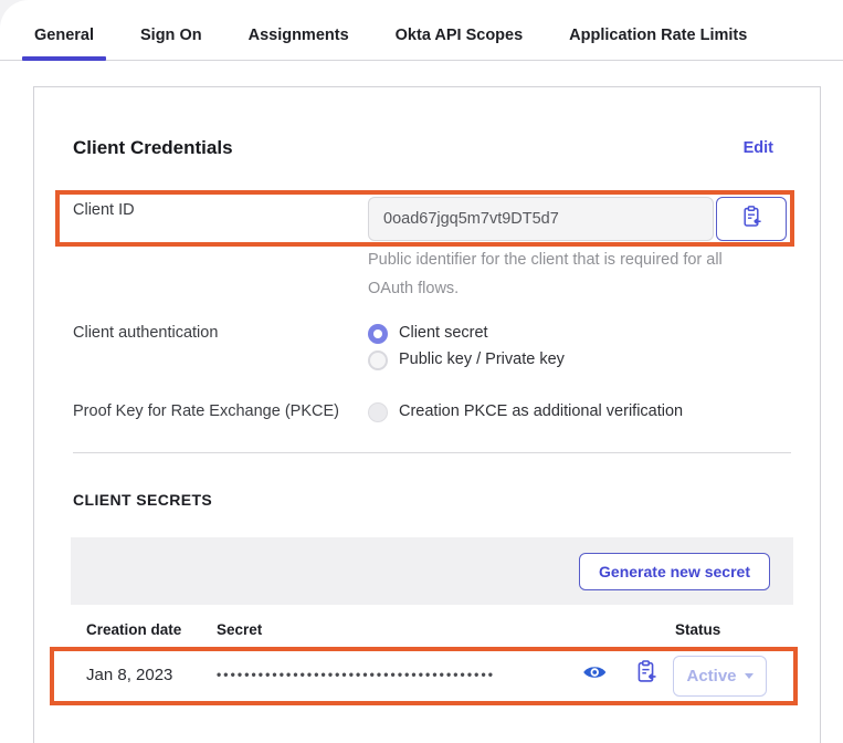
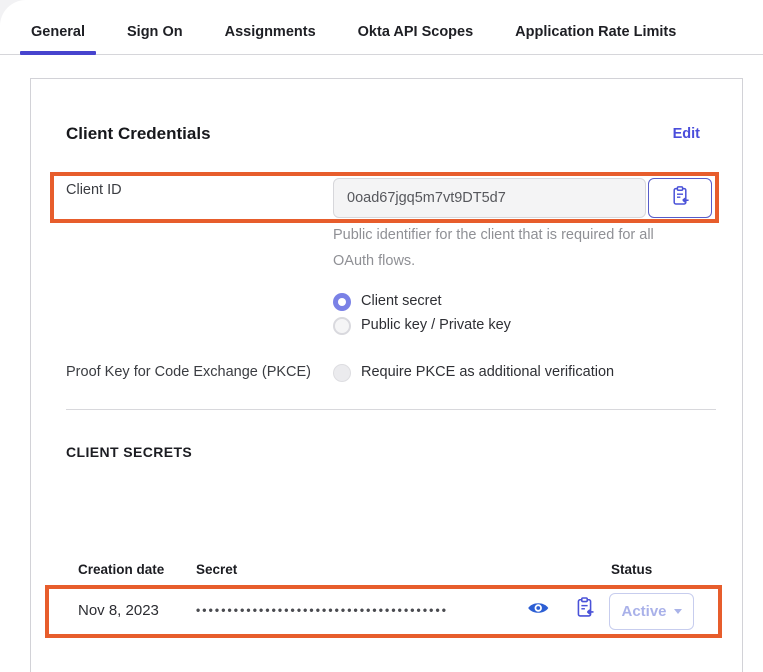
  General
  Sign On
  Assignments
  Okta API Scopes
  Application Rate Limits
  Client Credentials
  Edit
  Client ID
  0oad67jgq5m7vt9DT5d7
  Public identifier for the client that is required for all OAuth flows.
- Client authentication
  Client secret
  Public key / Private key
- Proof Key for Rate Exchange (PKCE)
+ Proof Key for Code Exchange (PKCE)
- Creation PKCE as additional verification
+ Require PKCE as additional verification
  CLIENT SECRETS
- Generate new secret
  Creation date
  Secret
  Status
- Jan 8, 2023
+ Nov 8, 2023
  ••••••••••••••••••••••••••••••••••••••••
  Active
